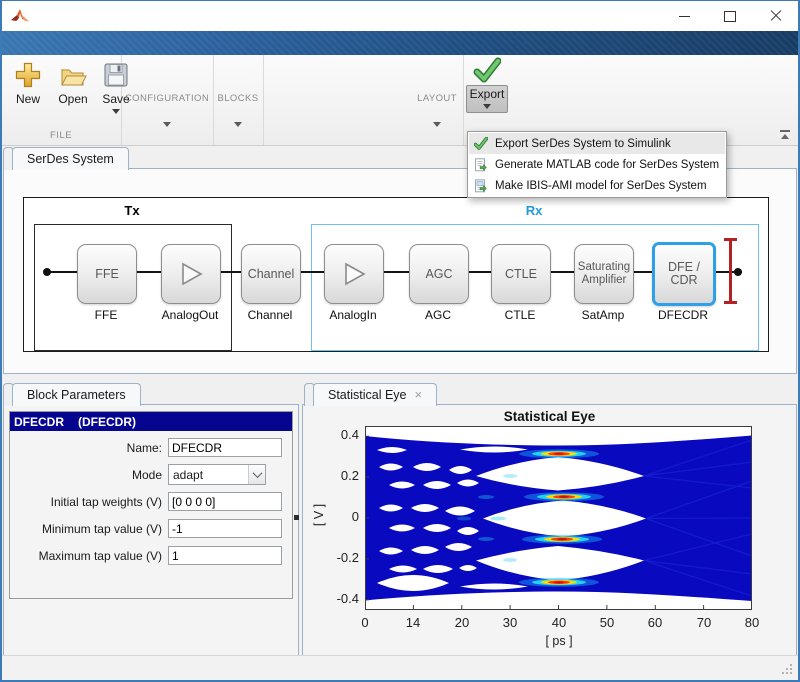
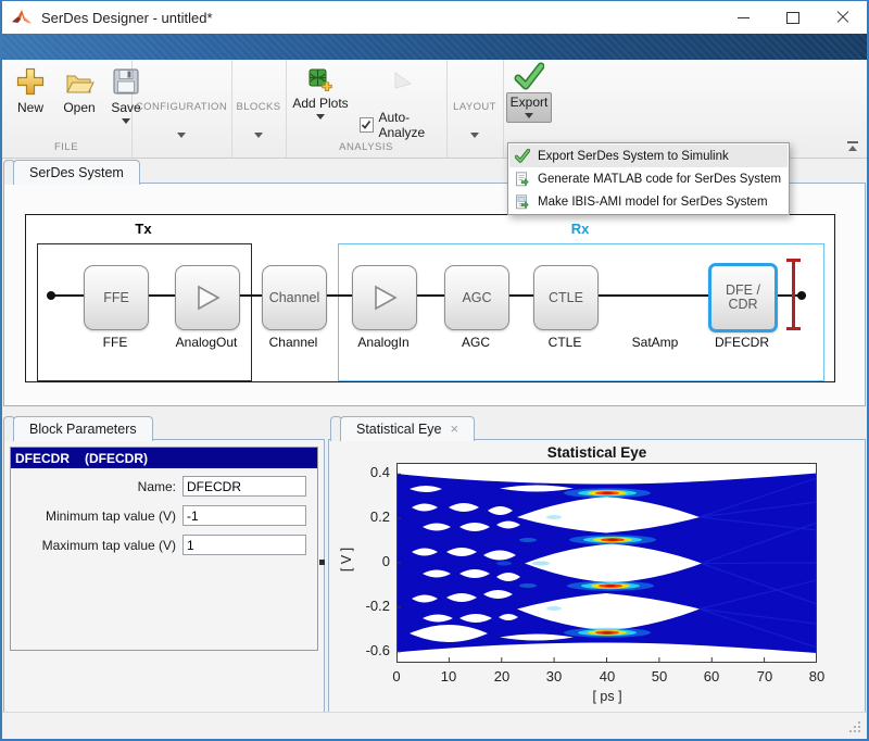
+ SerDes Designer - untitled*
  New
  Open
  Save
  FILE
  CONFIGURATION
  BLOCKS
+ Add Plots
+ Auto-Analyze
+ ANALYSIS
  LAYOUT
  Export
  Export SerDes System to Simulink
  Generate MATLAB code for SerDes System
  Make IBIS-AMI model for SerDes System
  SerDes System
  Tx
  Rx
  FFE
  FFE
  AnalogOut
  Channel
  Channel
  AnalogIn
  AGC
  AGC
  CTLE
  CTLE
- Saturating
- Amplifier
  SatAmp
  DFE /
  CDR
  DFECDR
  Block Parameters
  DFECDR
  (DFECDR)
  Name:
  DFECDR
- Mode
- adapt
- Initial tap weights (V)
- [0 0 0 0]
  Minimum tap value (V)
  -1
  Maximum tap value (V)
  1
  Statistical Eye
  ×
  Statistical Eye
  0.4
  0.2
  0
  -0.2
- -0.4
+ -0.6
  0
- 14
+ 10
  20
  30
  40
  50
  60
  70
  80
  [ ps ]
